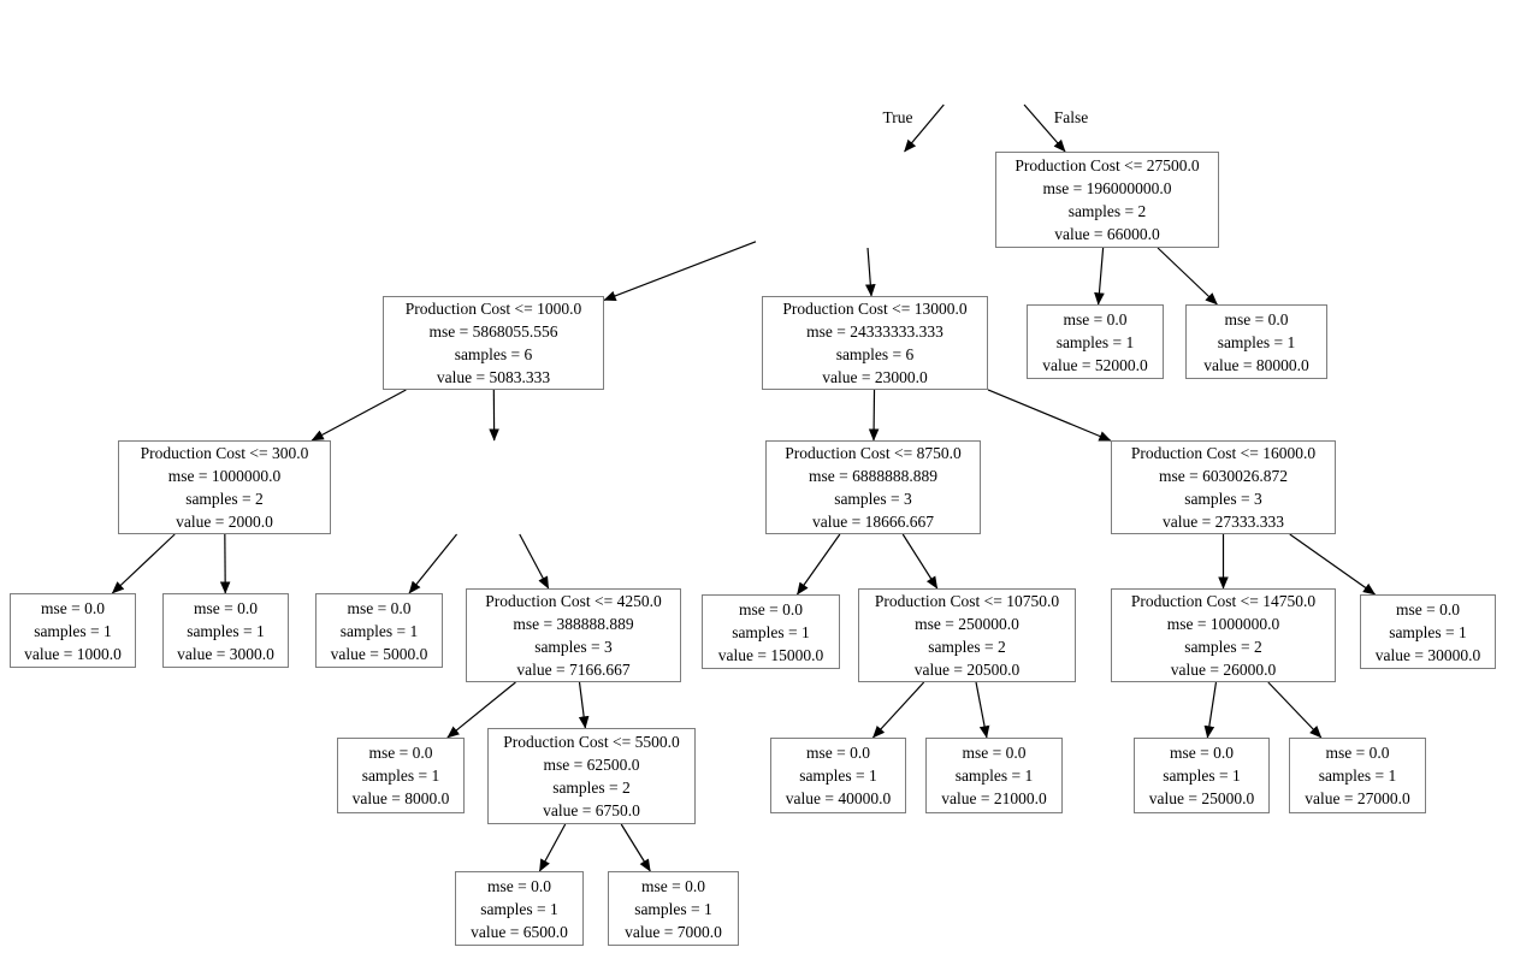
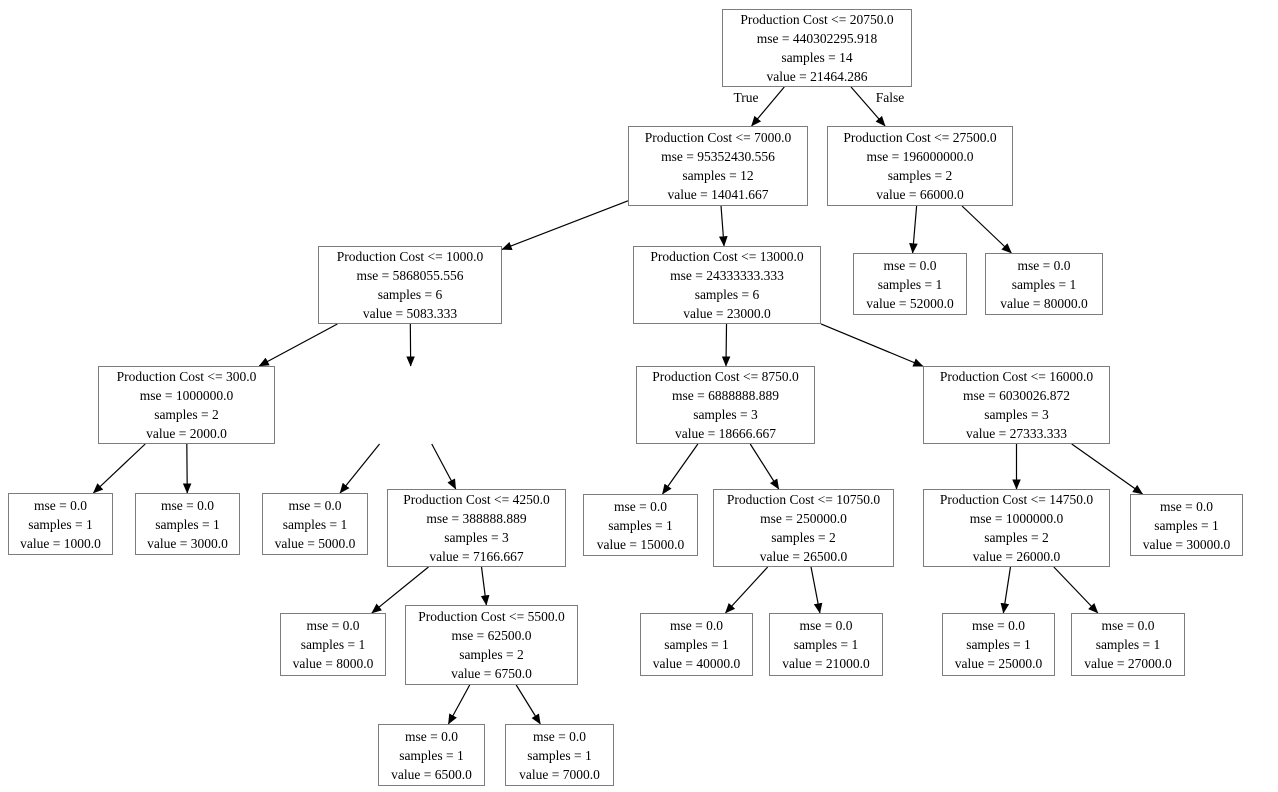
+ Production Cost <= 20750.0
+ mse = 440302295.918
+ samples = 14
+ value = 21464.286
+ Production Cost <= 7000.0
+ mse = 95352430.556
+ samples = 12
+ value = 14041.667
  Production Cost <= 27500.0
  mse = 196000000.0
  samples = 2
  value = 66000.0
  Production Cost <= 1000.0
  mse = 5868055.556
  samples = 6
  value = 5083.333
  Production Cost <= 13000.0
  mse = 24333333.333
  samples = 6
  value = 23000.0
  mse = 0.0
  samples = 1
  value = 52000.0
  mse = 0.0
  samples = 1
  value = 80000.0
  Production Cost <= 300.0
  mse = 1000000.0
  samples = 2
  value = 2000.0
  Production Cost <= 8750.0
  mse = 6888888.889
  samples = 3
  value = 18666.667
  Production Cost <= 16000.0
  mse = 6030026.872
  samples = 3
  value = 27333.333
  mse = 0.0
  samples = 1
  value = 1000.0
  mse = 0.0
  samples = 1
  value = 3000.0
  mse = 0.0
  samples = 1
  value = 5000.0
  Production Cost <= 4250.0
  mse = 388888.889
  samples = 3
  value = 7166.667
  mse = 0.0
  samples = 1
  value = 15000.0
  Production Cost <= 10750.0
  mse = 250000.0
  samples = 2
- value = 20500.0
+ value = 26500.0
  Production Cost <= 14750.0
  mse = 1000000.0
  samples = 2
  value = 26000.0
  mse = 0.0
  samples = 1
  value = 30000.0
  mse = 0.0
  samples = 1
  value = 8000.0
  Production Cost <= 5500.0
  mse = 62500.0
  samples = 2
  value = 6750.0
  mse = 0.0
  samples = 1
  value = 40000.0
  mse = 0.0
  samples = 1
  value = 21000.0
  mse = 0.0
  samples = 1
  value = 25000.0
  mse = 0.0
  samples = 1
  value = 27000.0
  mse = 0.0
  samples = 1
  value = 6500.0
  mse = 0.0
  samples = 1
  value = 7000.0
  True
  False
